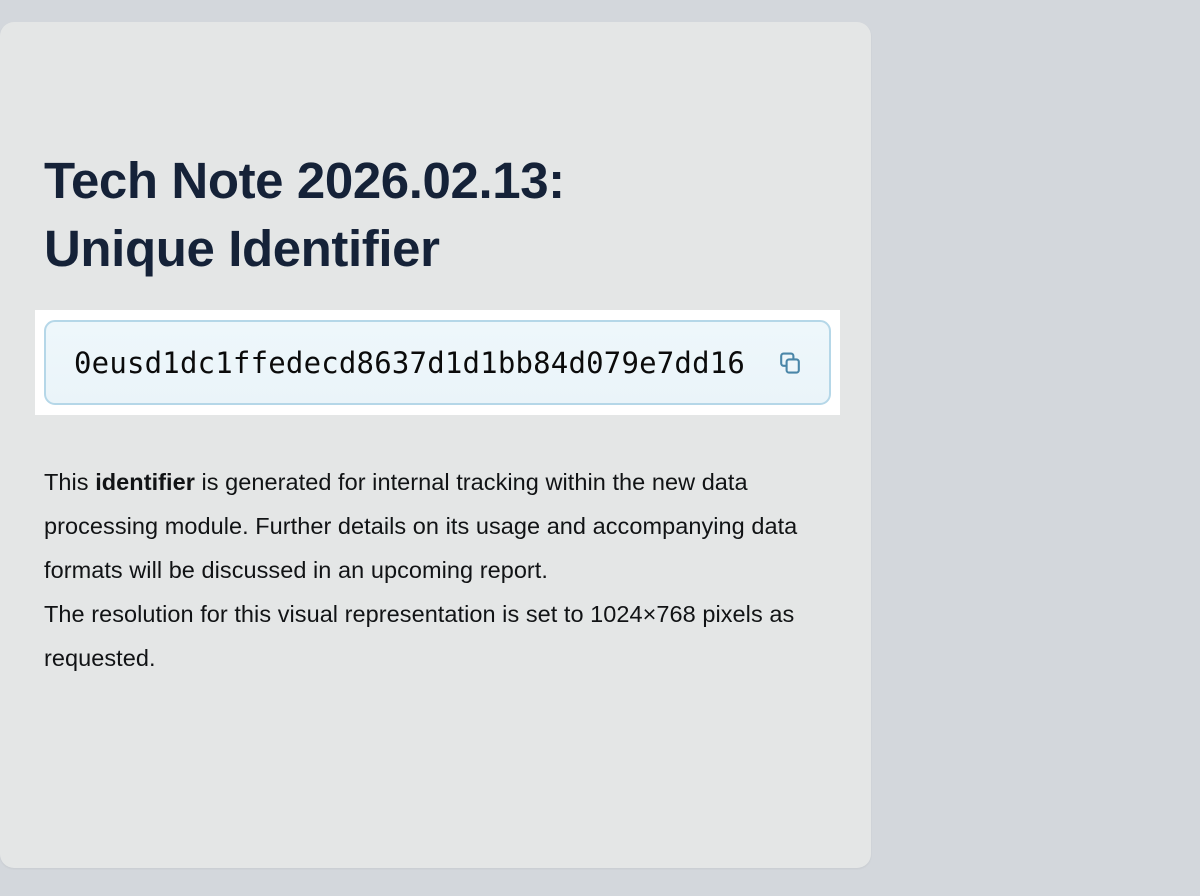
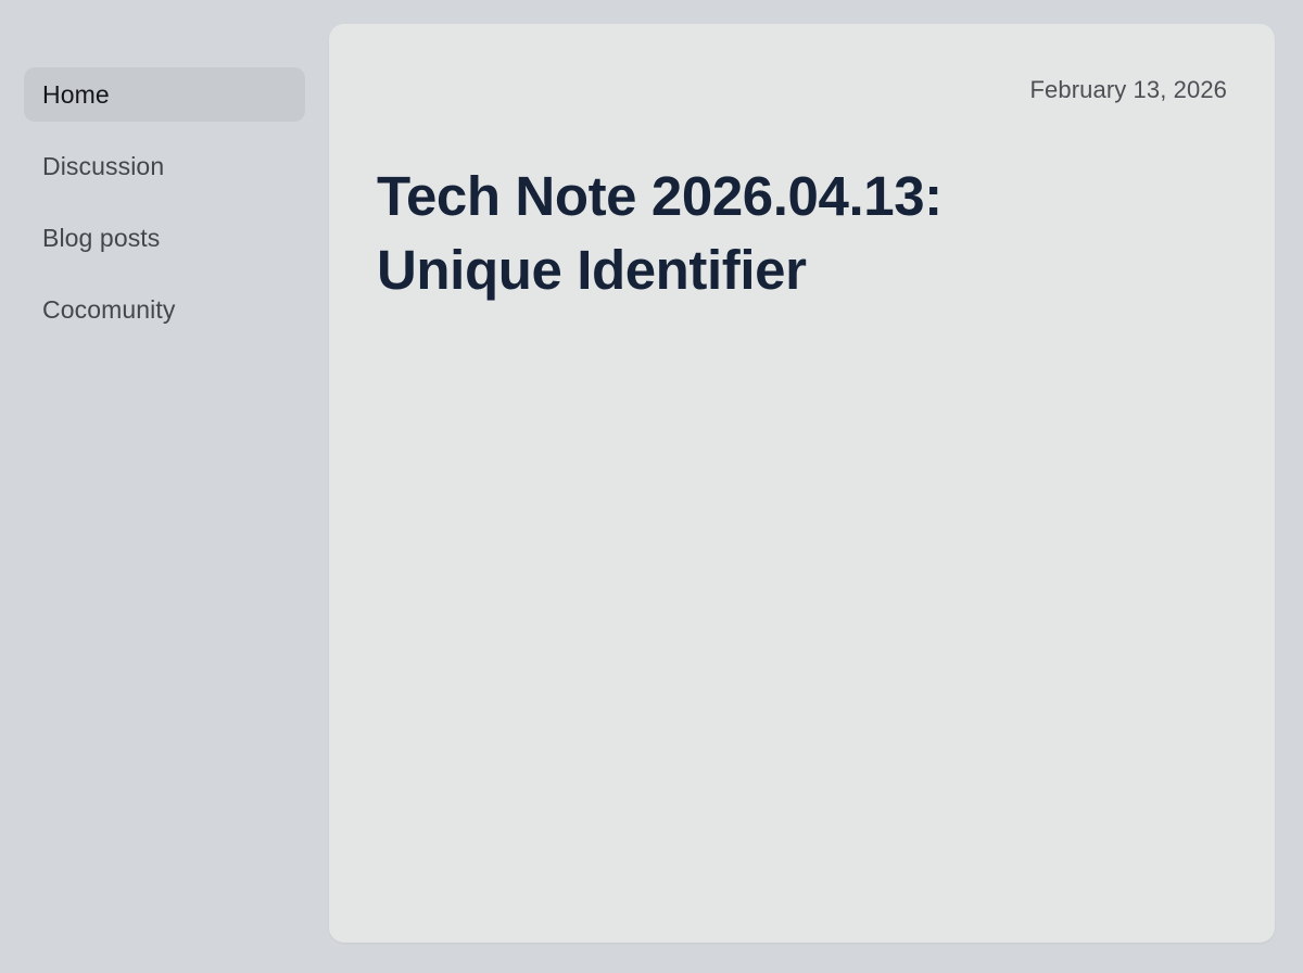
+ Home
+ Discussion
+ Blog posts
+ Cocomunity
+ February 13, 2026
- Tech Note 2026.02.13: Unique Identifier
+ Tech Note 2026.04.13: Unique Identifier
- 0eusd1dc1ffedecd8637d1d1bb84d079e7dd16
- This identifier is generated for internal tracking within the new data processing module. Further details on its usage and accompanying data formats will be discussed in an upcoming report.
- The resolution for this visual representation is set to 1024×768 pixels as requested.
